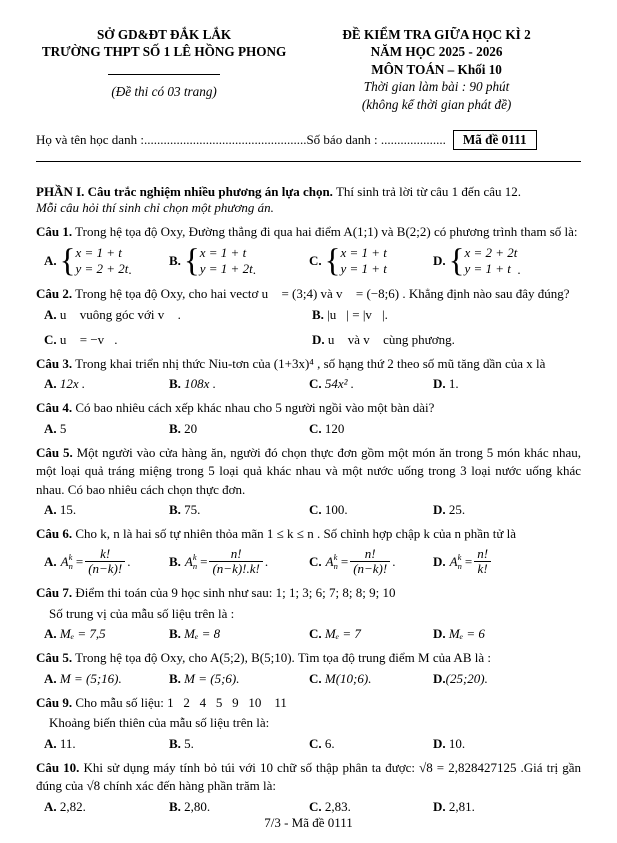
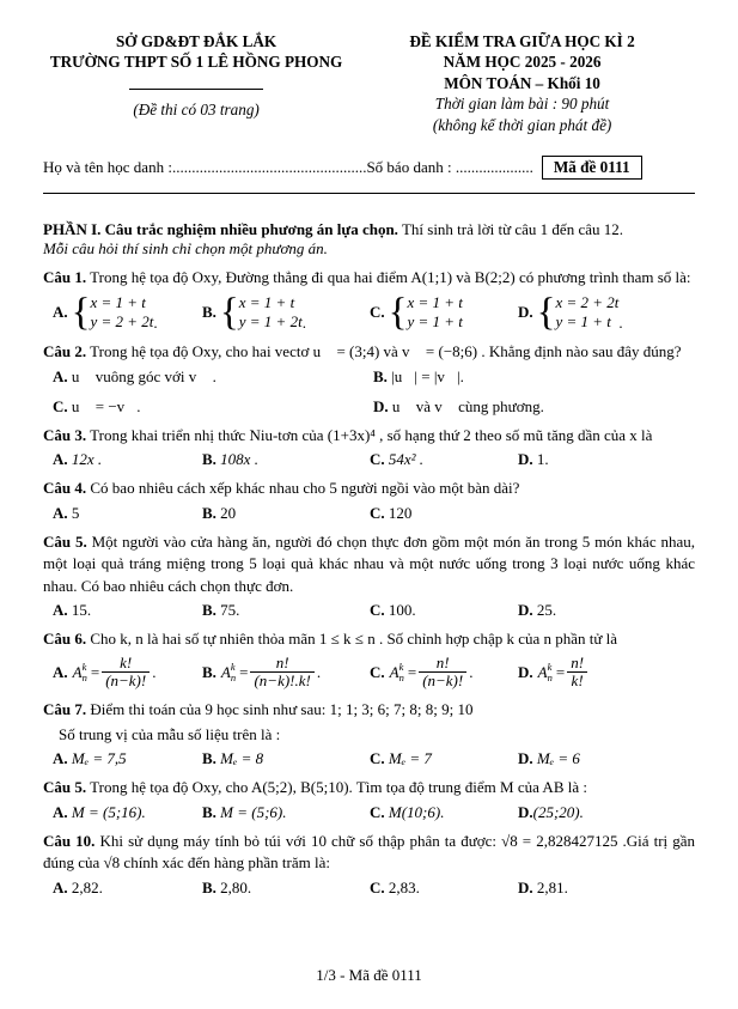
  SỞ GD&ĐT ĐẮK LẮK
  TRƯỜNG THPT SỐ 1 LÊ HỒNG PHONG
  (Đề thi có 03 trang)
  ĐỀ KIỂM TRA GIỮA HỌC KÌ 2
  NĂM HỌC 2025 - 2026
  MÔN TOÁN – Khối 10
  Thời gian làm bài : 90 phút
  (không kể thời gian phát đề)
  Họ và tên học danh :..................................................
  Số báo danh : ....................
  Mã đề 0111
  PHẦN I. Câu trắc nghiệm nhiều phương án lựa chọn. Thí sinh trả lời từ câu 1 đến câu 12.
  Mỗi câu hỏi thí sinh chỉ chọn một phương án.
  Câu 1. Trong hệ tọa độ Oxy, Đường thẳng đi qua hai điểm A(1;1) và B(2;2) có phương trình tham số là:
  A.
  {
  x = 1 + t
  y = 2 + 2t
  .
  B.
  {
  x = 1 + t
  y = 1 + 2t
  .
  C.
  {
  x = 1 + t
  y = 1 + t
  D.
  {
  x = 2 + 2t
  y = 1 + t
  .
  Câu 2. Trong hệ tọa độ Oxy, cho hai vectơ u⃗ = (3;4) và v⃗ = (−8;6) . Khẳng định nào sau đây đúng?
  A. u⃗ vuông góc với v⃗ .
  B. |u⃗| = |v⃗|.
  C. u⃗ = −v⃗.
  D. u⃗ và v⃗ cùng phương.
  Câu 3. Trong khai triển nhị thức Niu-tơn của (1+3x)⁴ , số hạng thứ 2 theo số mũ tăng dần của x là
  A. 12x .
  B. 108x .
  C. 54x² .
  D. 1.
  Câu 4. Có bao nhiêu cách xếp khác nhau cho 5 người ngồi vào một bàn dài?
  A. 5
  B. 20
  C. 120
  Câu 5. Một người vào cửa hàng ăn, người đó chọn thực đơn gồm một món ăn trong 5 món khác nhau, một loại quả tráng miệng trong 5 loại quả khác nhau và một nước uống trong 3 loại nước uống khác nhau. Có bao nhiêu cách chọn thực đơn.
  A. 15.
  B. 75.
  C. 100.
  D. 25.
  Câu 6. Cho k, n là hai số tự nhiên thỏa mãn 1 ≤ k ≤ n . Số chỉnh hợp chập k của n phần tử là
  A.
  A
  k
  n
  =
  k!
  (n−k)!
  .
  B.
  A
  k
  n
  =
  n!
  (n−k)!.k!
  .
  C.
  A
  k
  n
  =
  n!
  (n−k)!
  .
  D.
  A
  k
  n
  =
  n!
  k!
  Câu 7. Điểm thi toán của 9 học sinh như sau: 1; 1; 3; 6; 7; 8; 8; 9; 10
  Số trung vị của mẫu số liệu trên là :
  A. Mₑ = 7,5
  B. Mₑ = 8
  C. Mₑ = 7
  D. Mₑ = 6
  Câu 5. Trong hệ tọa độ Oxy, cho A(5;2), B(5;10). Tìm tọa độ trung điểm M của AB là :
  A. M = (5;16).
  B. M = (5;6).
  C. M(10;6).
  D.(25;20).
- Câu 9. Cho mẫu số liệu: 1 2 4 5 9 10 11
- Khoảng biến thiên của mẫu số liệu trên là:
- A. 11.
- B. 5.
- C. 6.
- D. 10.
  Câu 10. Khi sử dụng máy tính bỏ túi với 10 chữ số thập phân ta được: √8 = 2,828427125 .Giá trị gần đúng của √8 chính xác đến hàng phần trăm là:
  A. 2,82.
  B. 2,80.
  C. 2,83.
  D. 2,81.
- 7/3 - Mã đề 0111
+ 1/3 - Mã đề 0111
